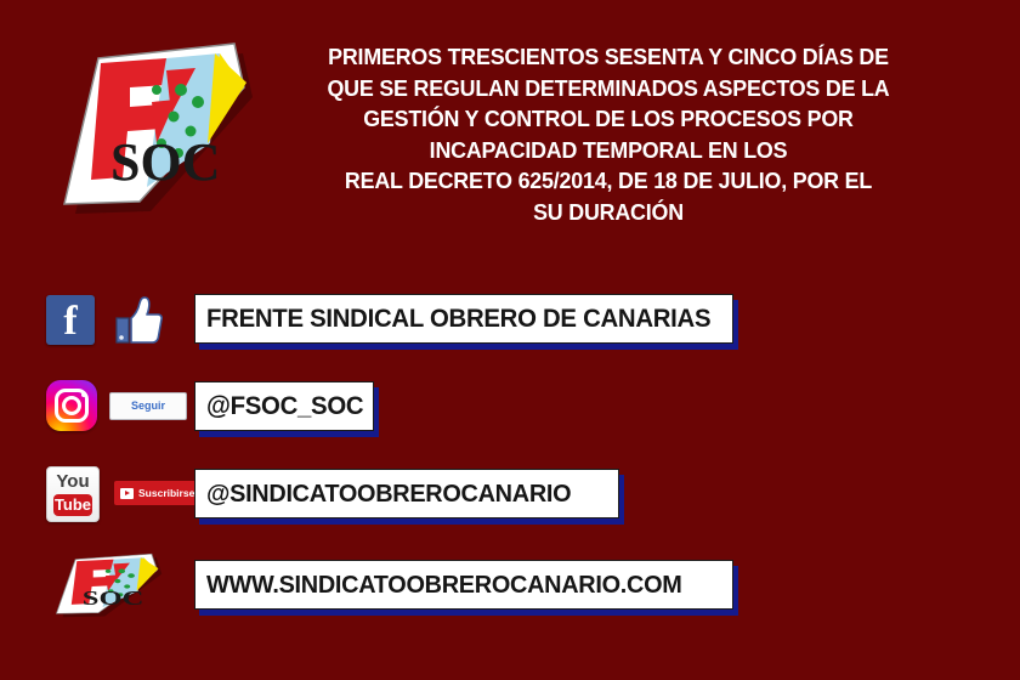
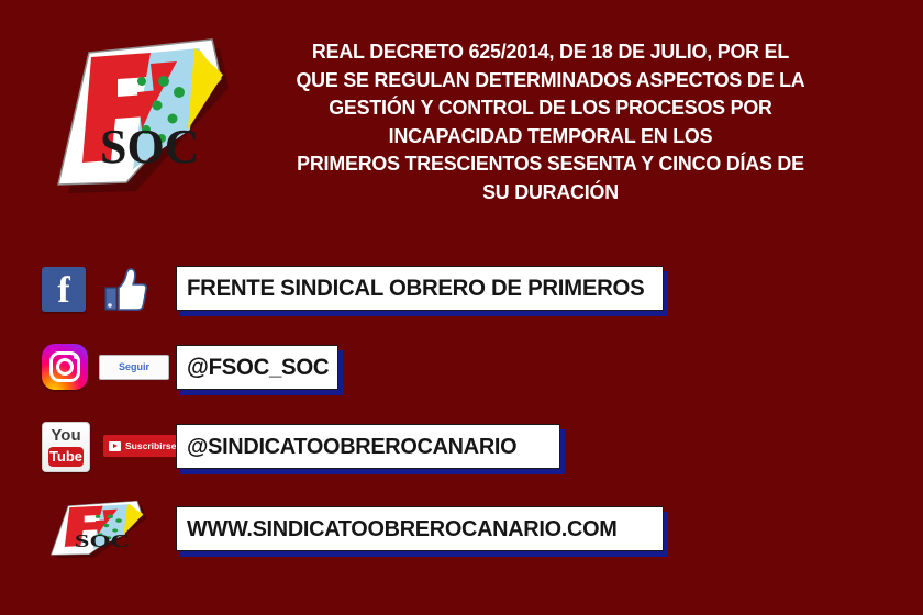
  SOC
- PRIMEROS TRESCIENTOS SESENTA Y CINCO DÍAS DE
+ REAL DECRETO 625/2014, DE 18 DE JULIO, POR EL
  QUE SE REGULAN DETERMINADOS ASPECTOS DE LA
  GESTIÓN Y CONTROL DE LOS PROCESOS POR
  INCAPACIDAD TEMPORAL EN LOS
- REAL DECRETO 625/2014, DE 18 DE JULIO, POR EL
+ PRIMEROS TRESCIENTOS SESENTA Y CINCO DÍAS DE
  SU DURACIÓN
  f
- FRENTE SINDICAL OBRERO DE CANARIAS
+ FRENTE SINDICAL OBRERO DE PRIMEROS
  Seguir
  @FSOC_SOC
  You
  Tube
  Suscribirse
  @SINDICATOOBREROCANARIO
  SOC
  WWW.SINDICATOOBREROCANARIO.COM
